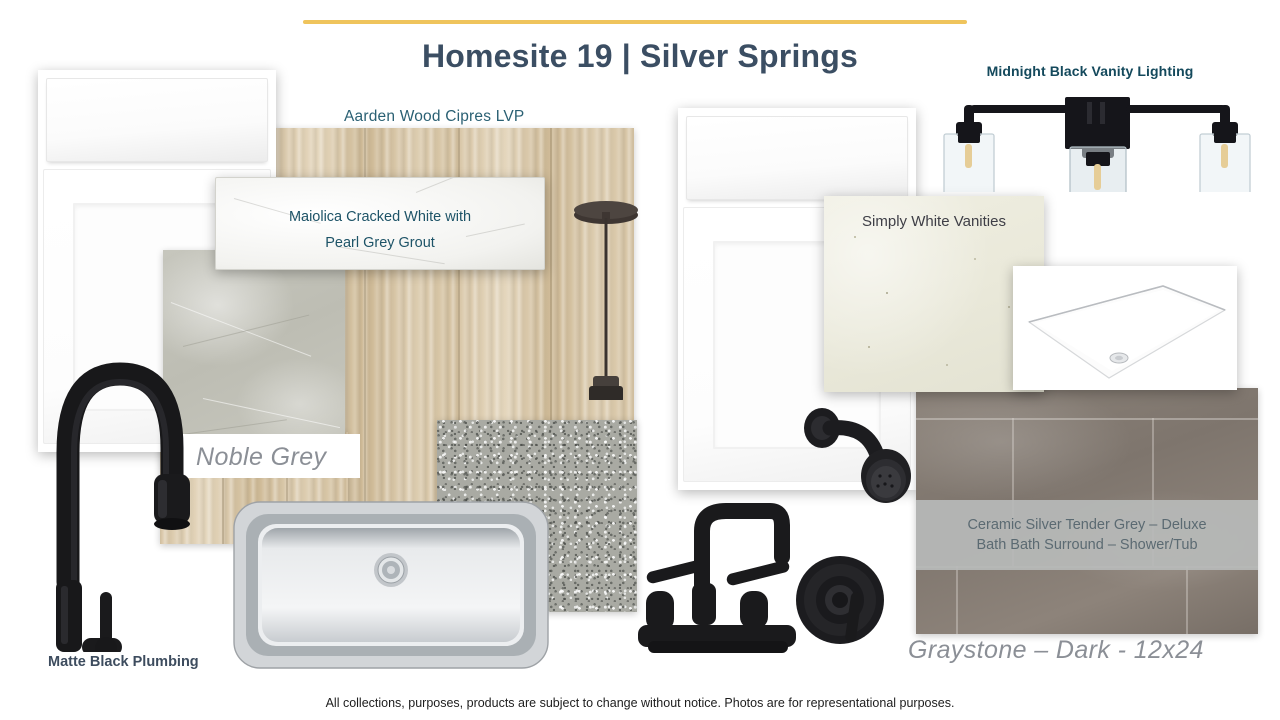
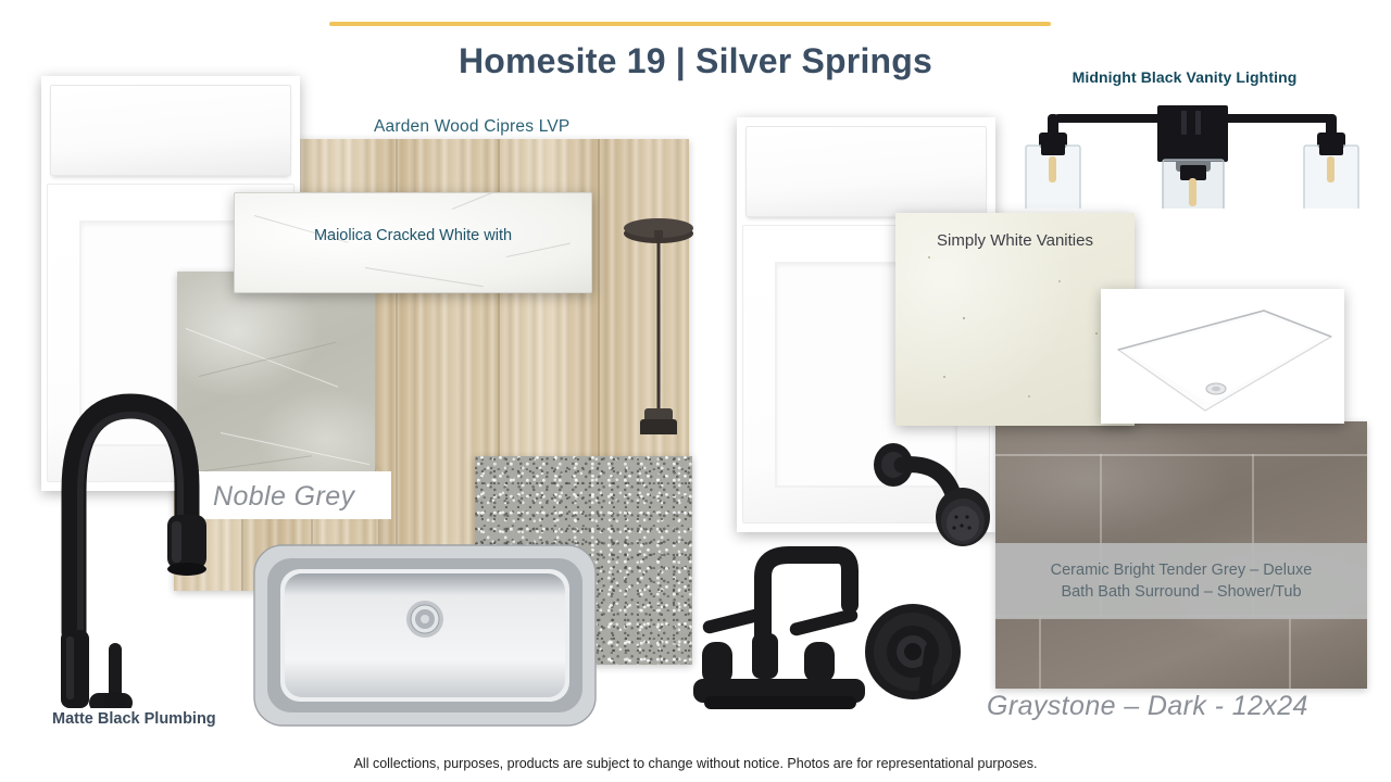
  Homesite 19 | Silver Springs
  Aarden Wood Cipres LVP
  Noble Grey
  Maiolica Cracked White with
- Pearl Grey Grout
- Ceramic Silver Tender Grey – Deluxe
+ Ceramic Bright Tender Grey – Deluxe
  Bath Bath Surround – Shower/Tub
  Graystone – Dark - 12x24
  Simply White Vanities
  Midnight Black Vanity Lighting
  Matte Black Plumbing
  All collections, purposes, products are subject to change without notice. Photos are for representational purposes.
